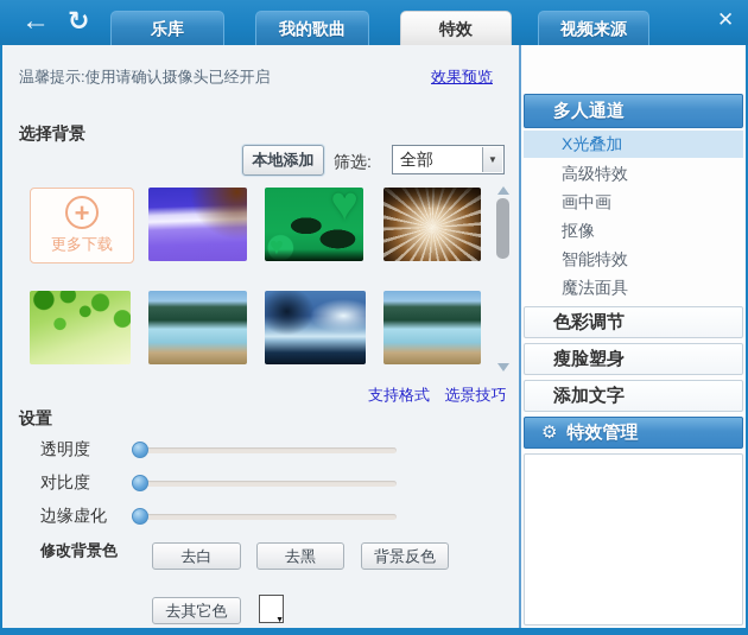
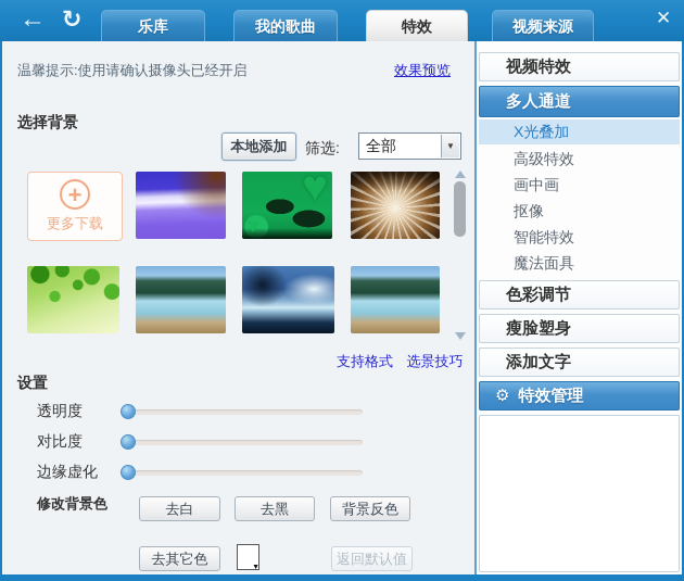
  ←
  ↻
  乐库
  我的歌曲
  特效
  视频来源
  ✕
  温馨提示:使用请确认摄像头已经开启
  效果预览
  选择背景
  本地添加
  筛选:
  全部
  ▼
  +
  更多下载
  ♥
  ♥
  支持格式 选景技巧
  设置
  透明度
  对比度
  边缘虚化
  修改背景色
  去白
  去黑
  背景反色
  去其它色
+ 返回默认值
+ 视频特效
  多人通道
  X光叠加
  高级特效
  画中画
  抠像
  智能特效
  魔法面具
  色彩调节
  瘦脸塑身
  添加文字
  ⚙
  特效管理
